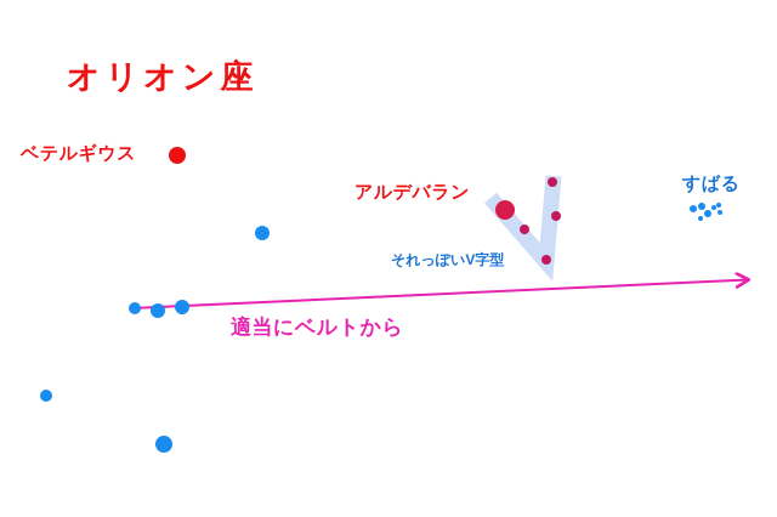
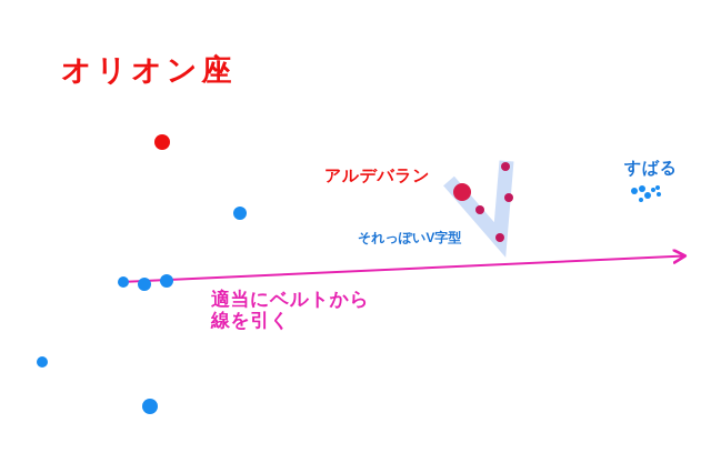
  オリオン座
- ベテルギウス
  アルデバラン
  すばる
  それっぽいV字型
  適当にベルトから
+ 線を引く
